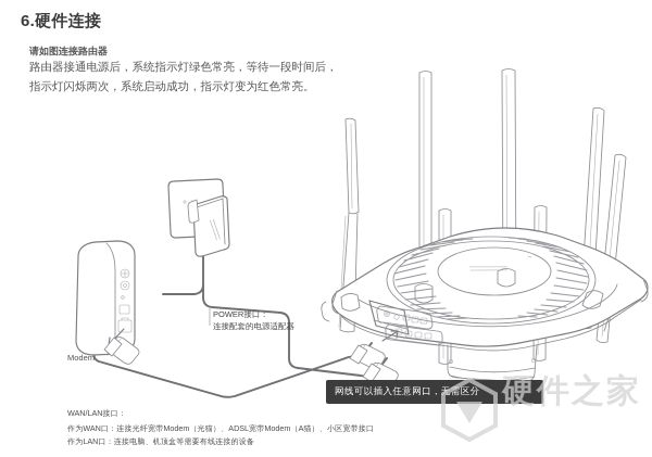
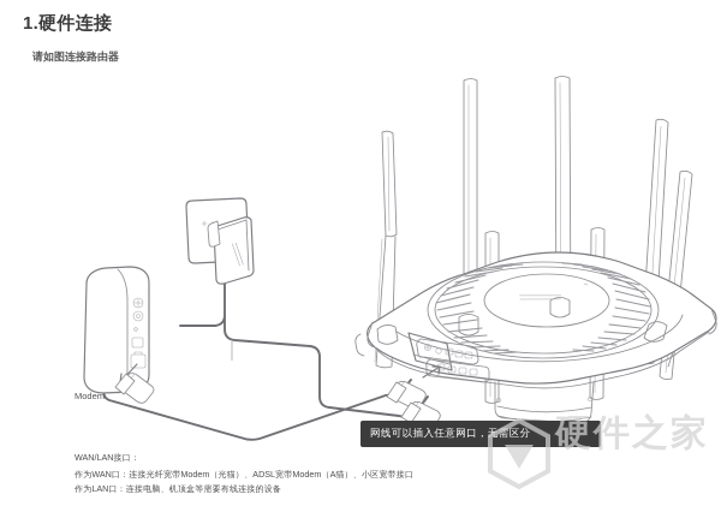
- 6.硬件连接
+ 1.硬件连接
  请如图连接路由器
- 路由器接通电源后，系统指示灯绿色常亮，等待一段时间后，
- 指示灯闪烁两次，系统启动成功，指示灯变为红色常亮。
- POWER接口：
- 连接配套的电源适配器
  Modem
  网线可以插入任意网口，无需区分
  WAN/LAN接口：
  作为WAN口：连接光纤宽带Modem（光猫）、ADSL宽带Modem（A猫）、小区宽带接口
  作为LAN口：连接电脑、机顶盒等需要有线连接的设备
  硬件之家
